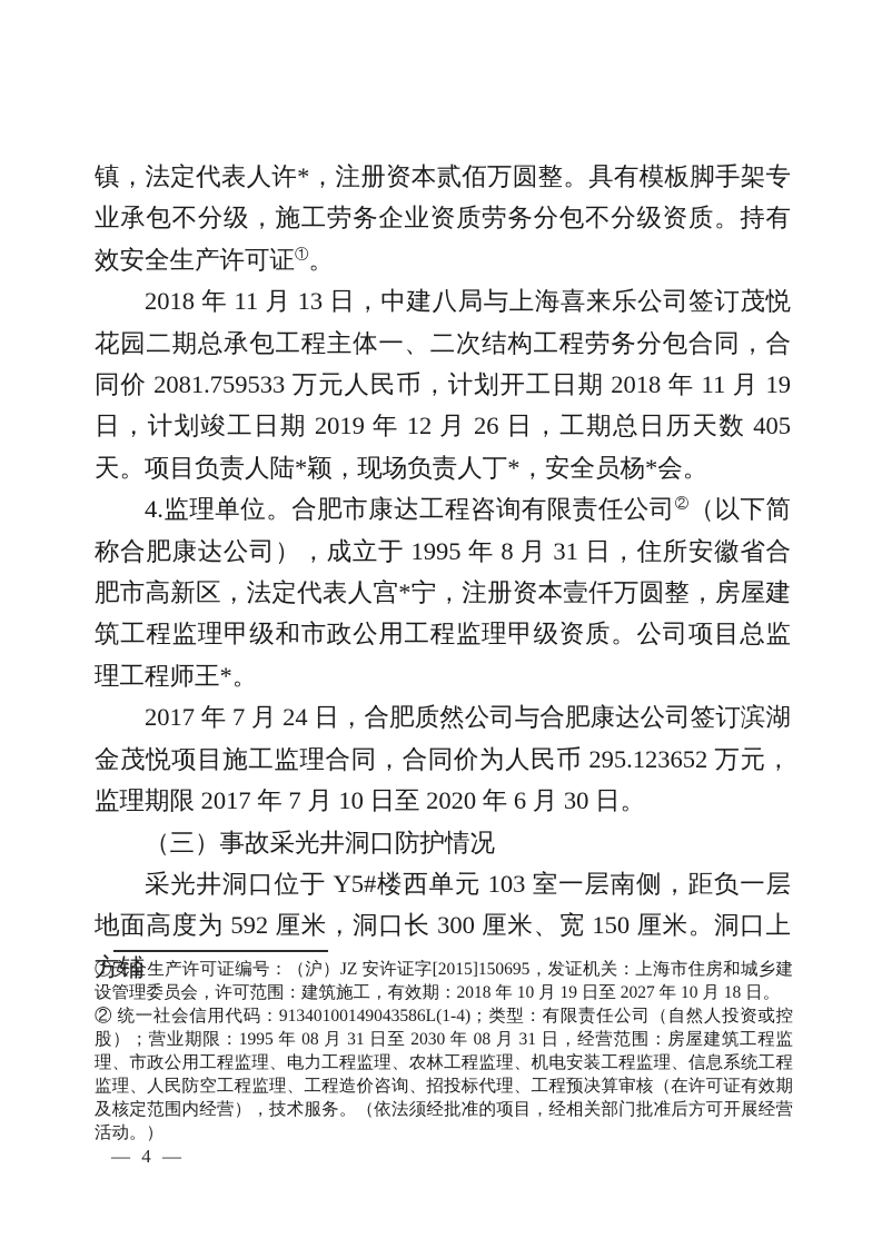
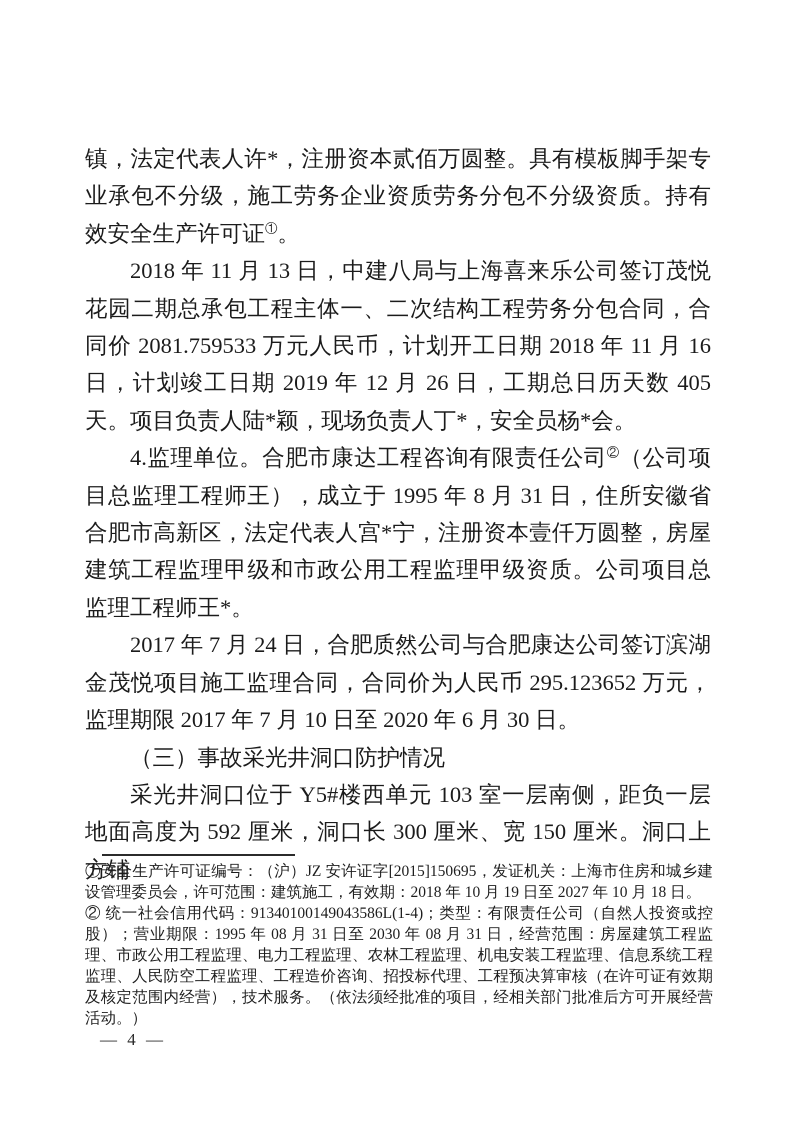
  镇，法定代表人许*，注册资本贰佰万圆整。具有模板脚手架专业承包不分级，施工劳务企业资质劳务分包不分级资质。持有效安全生产许可证①。
- 2018 年 11 月 13 日，中建八局与上海喜来乐公司签订茂悦花园二期总承包工程主体一、二次结构工程劳务分包合同，合同价 2081.759533 万元人民币，计划开工日期 2018 年 11 月 19 日，计划竣工日期 2019 年 12 月 26 日，工期总日历天数 405 天。项目负责人陆*颖，现场负责人丁*，安全员杨*会。
+ 2018 年 11 月 13 日，中建八局与上海喜来乐公司签订茂悦花园二期总承包工程主体一、二次结构工程劳务分包合同，合同价 2081.759533 万元人民币，计划开工日期 2018 年 11 月 16 日，计划竣工日期 2019 年 12 月 26 日，工期总日历天数 405 天。项目负责人陆*颖，现场负责人丁*，安全员杨*会。
- 4.监理单位。合肥市康达工程咨询有限责任公司②（以下简称合肥康达公司），成立于 1995 年 8 月 31 日，住所安徽省合肥市高新区，法定代表人宫*宁，注册资本壹仟万圆整，房屋建筑工程监理甲级和市政公用工程监理甲级资质。公司项目总监理工程师王*。
+ 4.监理单位。合肥市康达工程咨询有限责任公司②（公司项目总监理工程师王），成立于 1995 年 8 月 31 日，住所安徽省合肥市高新区，法定代表人宫*宁，注册资本壹仟万圆整，房屋建筑工程监理甲级和市政公用工程监理甲级资质。公司项目总监理工程师王*。
  2017 年 7 月 24 日，合肥质然公司与合肥康达公司签订滨湖金茂悦项目施工监理合同，合同价为人民币 295.123652 万元，监理期限 2017 年 7 月 10 日至 2020 年 6 月 30 日。
  （三）事故采光井洞口防护情况
  采光井洞口位于 Y5#楼西单元 103 室一层南侧，距负一层地面高度为 592 厘米，洞口长 300 厘米、宽 150 厘米。洞口上方铺
  ①安全生产许可证编号：（沪）JZ 安许证字[2015]150695，发证机关：上海市住房和城乡建设管理委员会，许可范围：建筑施工，有效期：2018 年 10 月 19 日至 2027 年 10 月 18 日。
  ② 统一社会信用代码：91340100149043586L(1-4)；类型：有限责任公司（自然人投资或控股）；营业期限：1995 年 08 月 31 日至 2030 年 08 月 31 日，经营范围：房屋建筑工程监理、市政公用工程监理、电力工程监理、农林工程监理、机电安装工程监理、信息系统工程监理、人民防空工程监理、工程造价咨询、招投标代理、工程预决算审核（在许可证有效期及核定范围内经营），技术服务。（依法须经批准的项目，经相关部门批准后方可开展经营活动。）
  — 4 —
